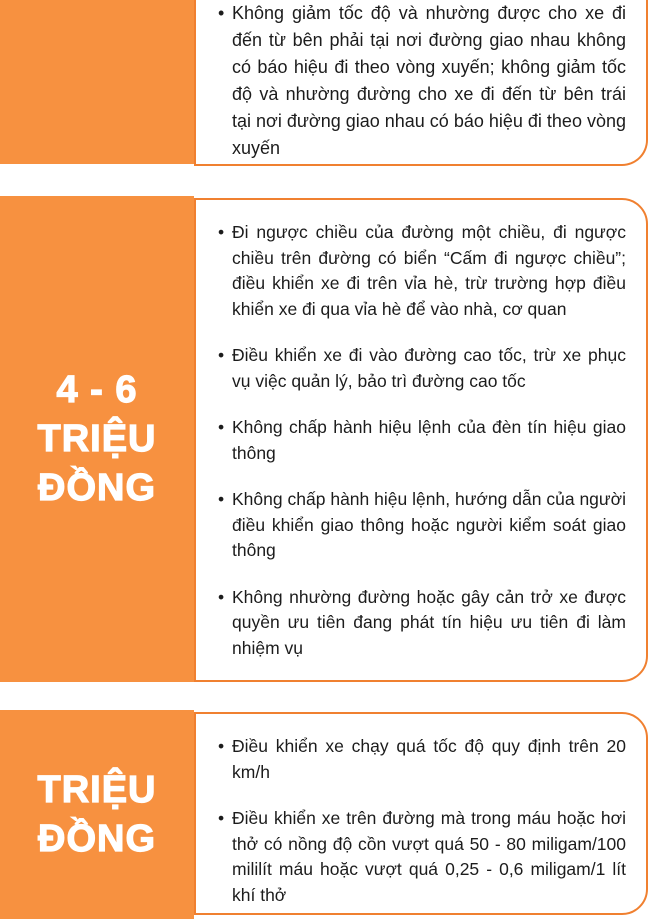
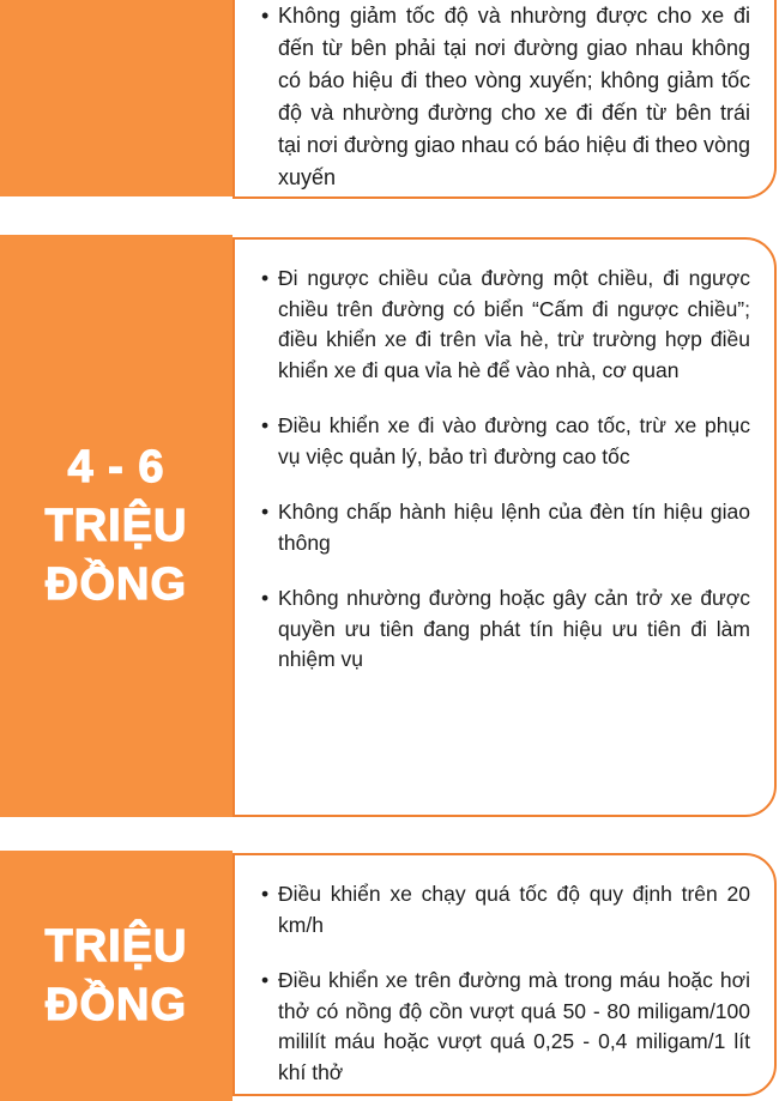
  Không giảm tốc độ và nhường được cho xe đi đến từ bên phải tại nơi đường giao nhau không có báo hiệu đi theo vòng xuyến; không giảm tốc độ và nhường đường cho xe đi đến từ bên trái tại nơi đường giao nhau có báo hiệu đi theo vòng xuyến
  4 - 6
  TRIỆU
  ĐỒNG
  Đi ngược chiều của đường một chiều, đi ngược chiều trên đường có biển “Cấm đi ngược chiều”; điều khiển xe đi trên vỉa hè, trừ trường hợp điều khiển xe đi qua vỉa hè để vào nhà, cơ quan
  Điều khiển xe đi vào đường cao tốc, trừ xe phục vụ việc quản lý, bảo trì đường cao tốc
  Không chấp hành hiệu lệnh của đèn tín hiệu giao thông
- Không chấp hành hiệu lệnh, hướng dẫn của người điều khiển giao thông hoặc người kiểm soát giao thông
  Không nhường đường hoặc gây cản trở xe được quyền ưu tiên đang phát tín hiệu ưu tiên đi làm nhiệm vụ
  TRIỆU
  ĐỒNG
  Điều khiển xe chạy quá tốc độ quy định trên 20 km/h
- Điều khiển xe trên đường mà trong máu hoặc hơi thở có nồng độ cồn vượt quá 50 - 80 miligam/100 mililít máu hoặc vượt quá 0,25 - 0,6 miligam/1 lít khí thở
+ Điều khiển xe trên đường mà trong máu hoặc hơi thở có nồng độ cồn vượt quá 50 - 80 miligam/100 mililít máu hoặc vượt quá 0,25 - 0,4 miligam/1 lít khí thở
